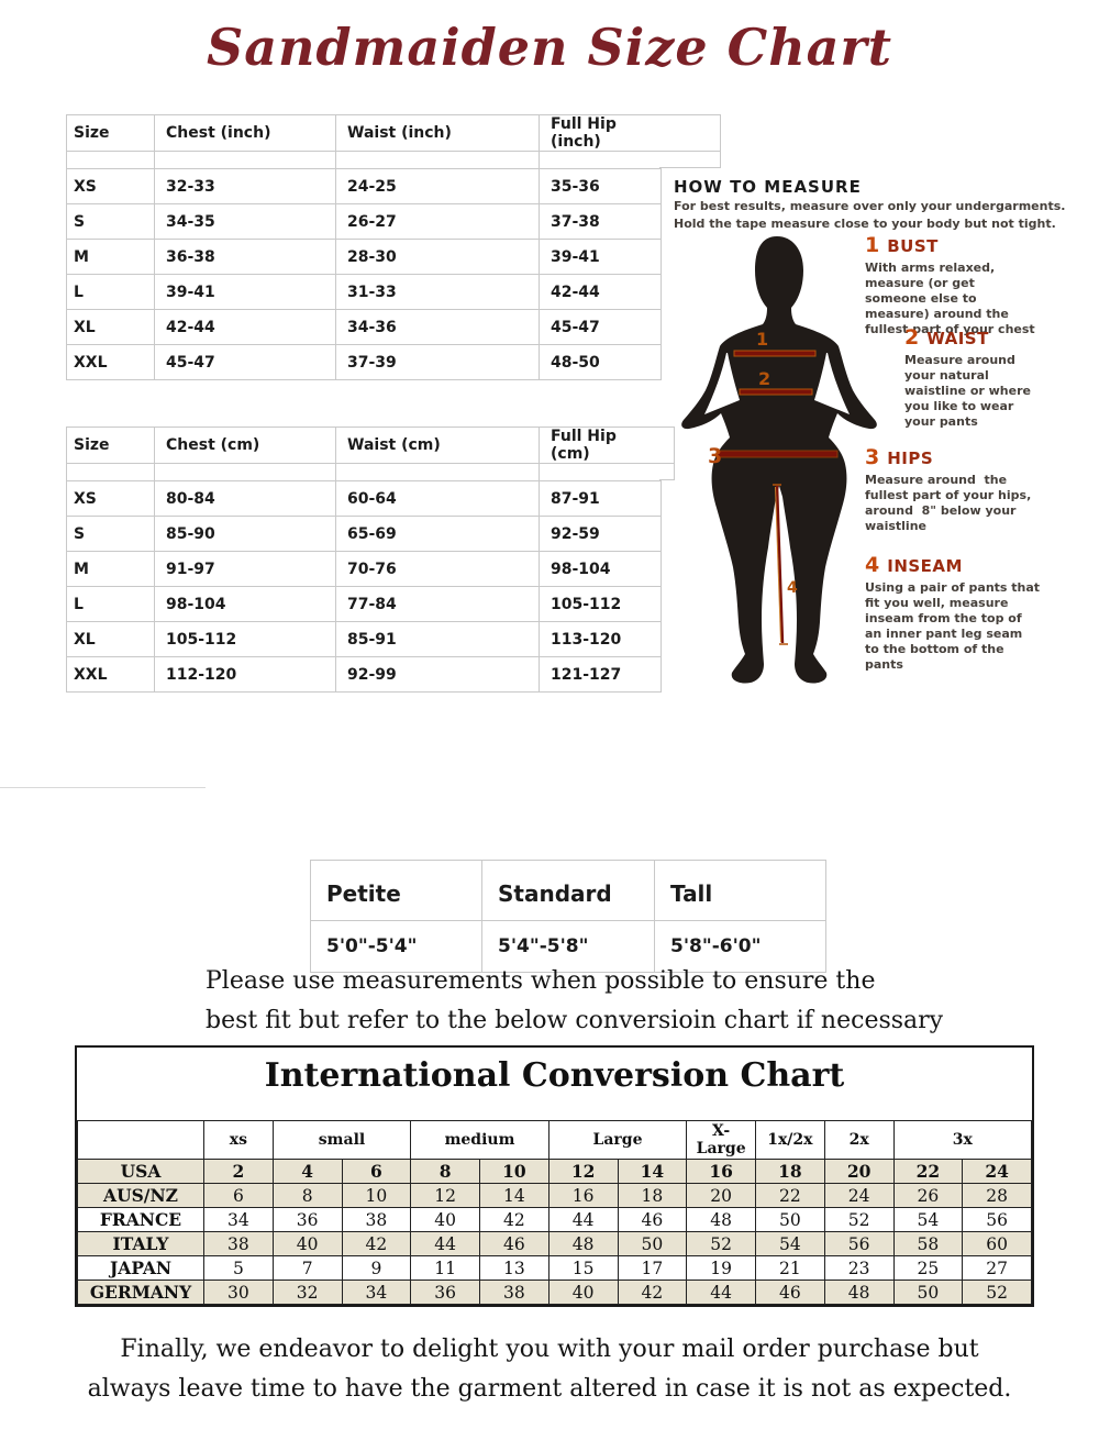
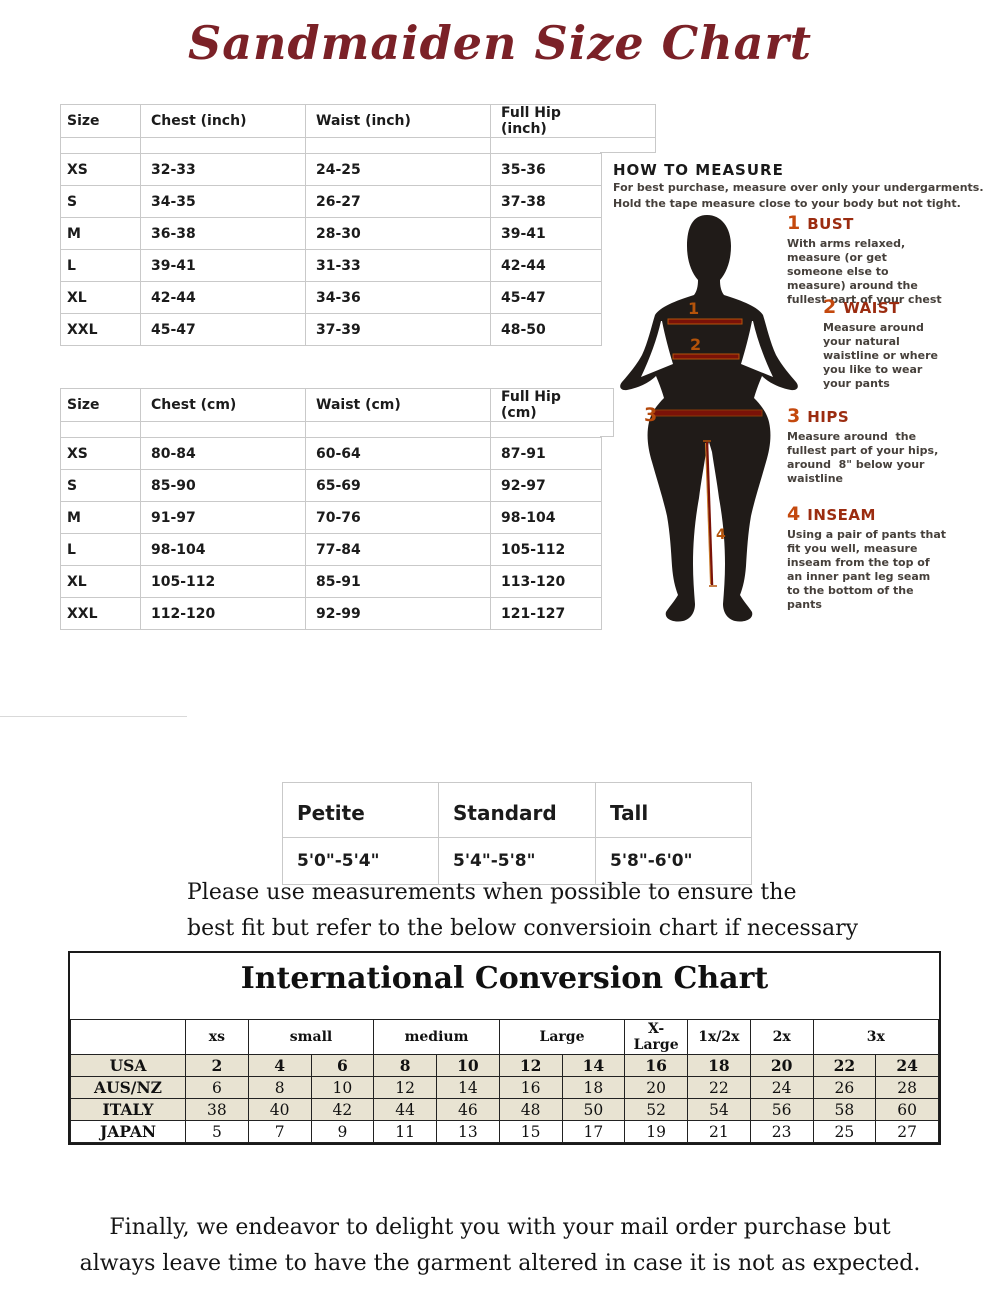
  Sandmaiden Size Chart
  Size	Chest (inch)	Waist (inch)	Full Hip (inch)
  XS	32-33	24-25	35-36
  S	34-35	26-27	37-38
  M	36-38	28-30	39-41
  L	39-41	31-33	42-44
  XL	42-44	34-36	45-47
  XXL	45-47	37-39	48-50
  Size	Chest (cm)	Waist (cm)	Full Hip (cm)
  XS	80-84	60-64	87-91
- S	85-90	65-69	92-59
+ S	85-90	65-69	92-97
  M	91-97	70-76	98-104
  L	98-104	77-84	105-112
  XL	105-112	85-91	113-120
  XXL	112-120	92-99	121-127
  HOW TO MEASURE
- For best results, measure over only your undergarments.
+ For best purchase, measure over only your undergarments.
  Hold the tape measure close to your body but not tight.
  1
  2
  3
  4
  1
  BUST
  With arms relaxed,
  measure (or get
  someone else to
  measure) around the
  fullest part of your chest
  2
  WAIST
  Measure around
  your natural
  waistline or where
  you like to wear
  your pants
  3
  HIPS
  Measure around the
  fullest part of your hips,
  around 8" below your
  waistline
  4
  INSEAM
  Using a pair of pants that
  fit you well, measure
  inseam from the top of
  an inner pant leg seam
  to the bottom of the
  pants
  Petite	Standard	Tall
  5'0"-5'4"	5'4"-5'8"	5'8"-6'0"
  Please use measurements when possible to ensure the
  best fit but refer to the below conversioin chart if necessary
  International Conversion Chart
  	xs	small	medium	Large	X-Large	1x/2x	2x	3x
  USA	2	4	6	8	10	12	14	16	18	20	22	24
  AUS/NZ	6	8	10	12	14	16	18	20	22	24	26	28
- FRANCE	34	36	38	40	42	44	46	48	50	52	54	56
  ITALY	38	40	42	44	46	48	50	52	54	56	58	60
  JAPAN	5	7	9	11	13	15	17	19	21	23	25	27
- GERMANY	30	32	34	36	38	40	42	44	46	48	50	52
  Finally, we endeavor to delight you with your mail order purchase but
  always leave time to have the garment altered in case it is not as expected.
